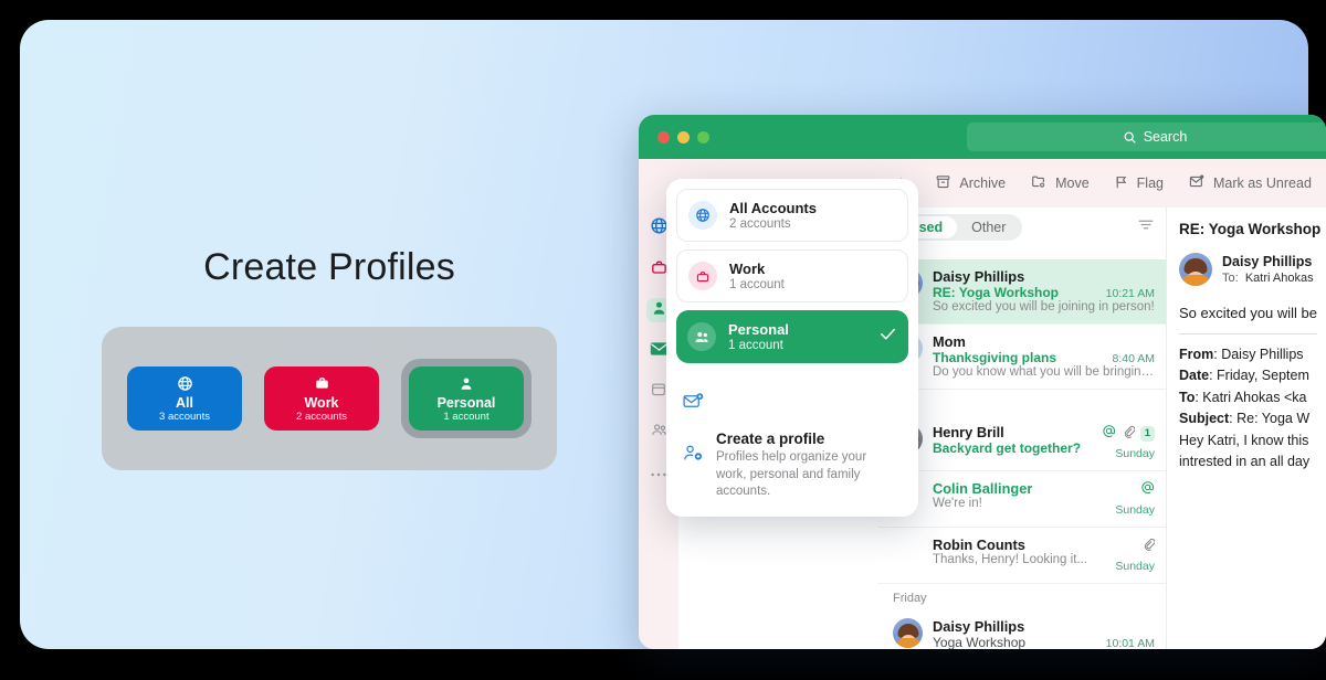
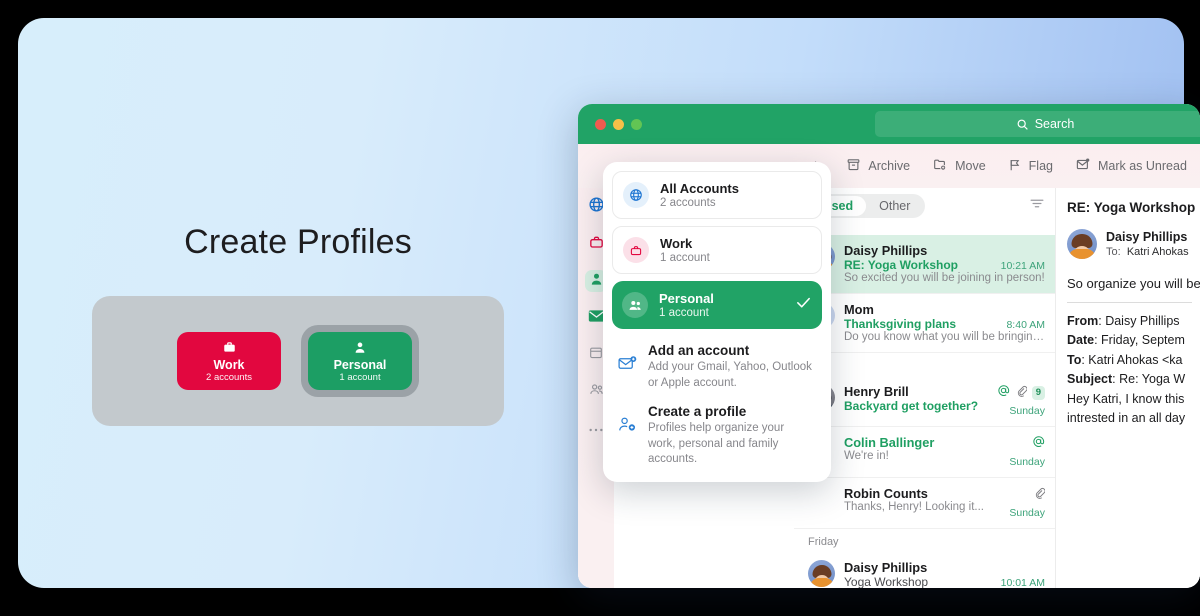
  Create Profiles
- All
- 3 accounts
  Work
  2 accounts
  Personal
  1 account
  Search
  Archive
  Move
  Flag
  Mark as Unread
  Other
  Daisy Phillips
  RE: Yoga Workshop
  10:21 AM
  So excited you will be joining in person!
  Mom
  Thanksgiving plans
  8:40 AM
  Do you know what you will be bringing..
  Henry Brill
  Backyard get together?
- 1
+ 9
  Sunday
  Colin Ballinger
  We're in!
  Sunday
  Robin Counts
  Thanks, Henry! Looking it...
  Sunday
  Friday
  Daisy Phillips
  Yoga Workshop
  10:01 AM
  RE: Yoga Workshop
  Daisy Phillips
  To: Katri Ahokas
- So excited you will be
+ So organize you will be
  From: Daisy Phillips
  Date: Friday, Septem
  To: Katri Ahokas <ka
  Subject: Re: Yoga W
  Hey Katri, I know this
  intrested in an all day
  All Accounts
  2 accounts
  Work
  1 account
  Personal
  1 account
+ Add an account
+ Add your Gmail, Yahoo, Outlook or Apple account.
  Create a profile
  Profiles help organize your work, personal and family accounts.
